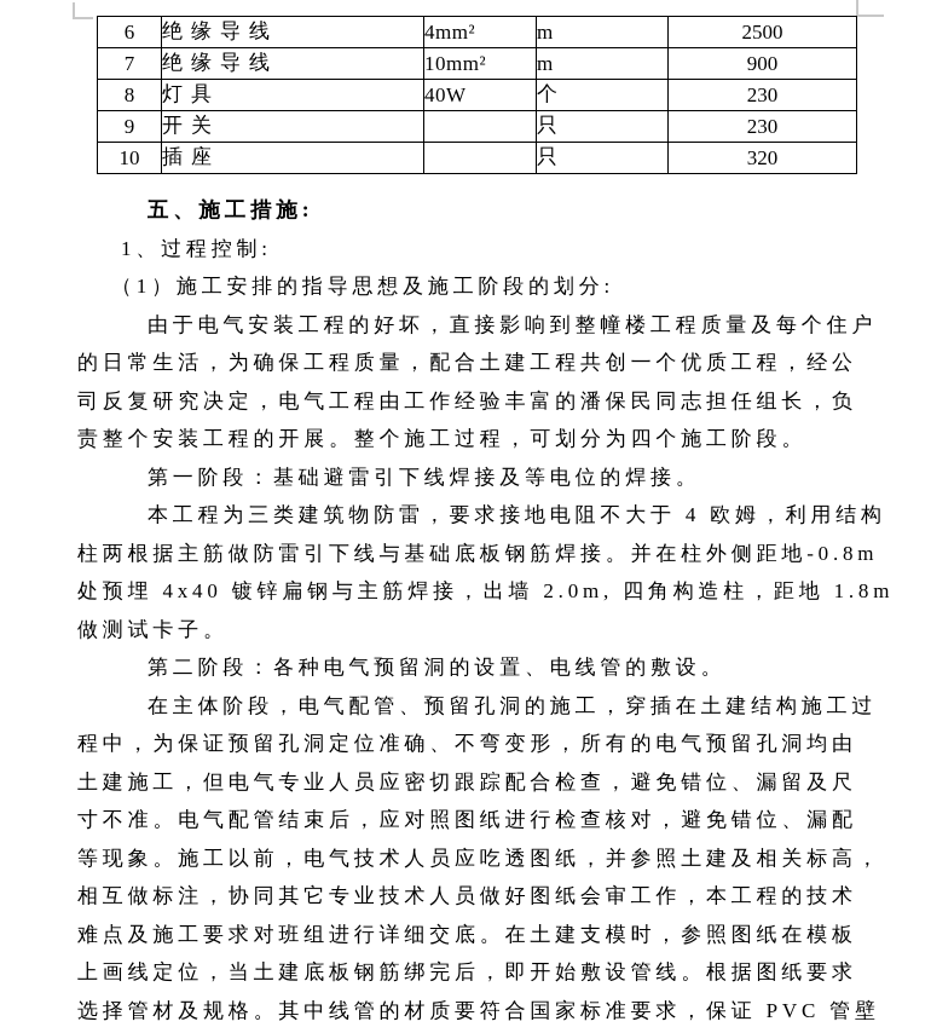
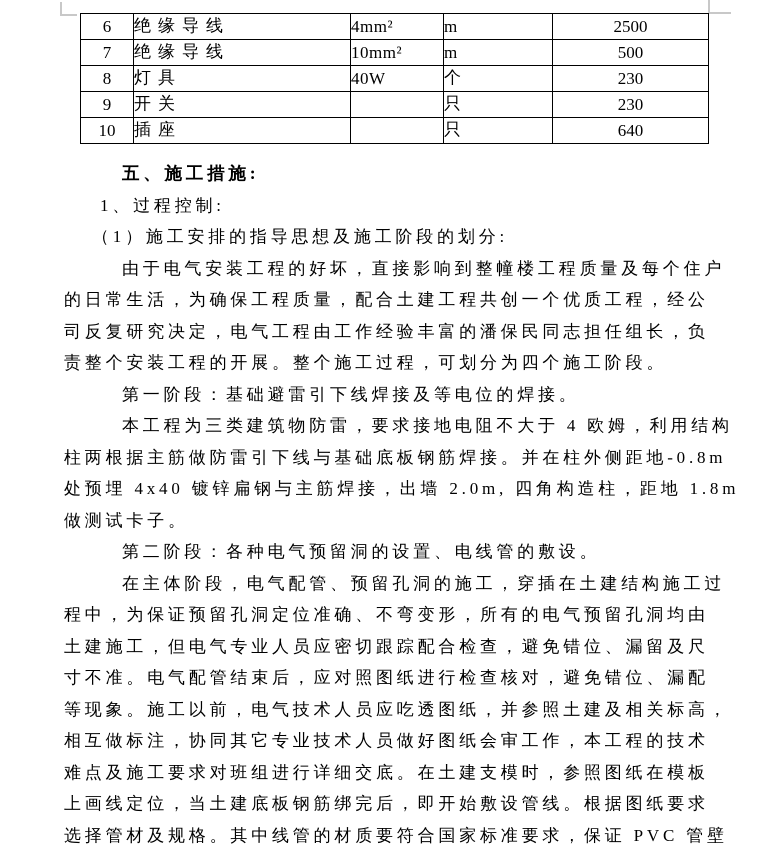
  6	绝缘导线	4mm²	m	2500
- 7	绝缘导线	10mm²	m	900
+ 7	绝缘导线	10mm²	m	500
  8	灯具	40W	个	230
  9	开关		只	230
- 10	插座		只	320
+ 10	插座		只	640
  五、施工措施:
  1、过程控制:
  （1）施工安排的指导思想及施工阶段的划分:
  由于电气安装工程的好坏，直接影响到整幢楼工程质量及每个住户
  的日常生活，为确保工程质量，配合土建工程共创一个优质工程，经公
  司反复研究决定，电气工程由工作经验丰富的潘保民同志担任组长，负
  责整个安装工程的开展。整个施工过程，可划分为四个施工阶段。
  第一阶段：基础避雷引下线焊接及等电位的焊接。
  本工程为三类建筑物防雷，要求接地电阻不大于 4 欧姆，利用结构
  柱两根据主筋做防雷引下线与基础底板钢筋焊接。并在柱外侧距地-0.8m
  处预埋 4x40 镀锌扁钢与主筋焊接，出墙 2.0m, 四角构造柱，距地 1.8m
  做测试卡子。
  第二阶段：各种电气预留洞的设置、电线管的敷设。
  在主体阶段，电气配管、预留孔洞的施工，穿插在土建结构施工过
  程中，为保证预留孔洞定位准确、不弯变形，所有的电气预留孔洞均由
  土建施工，但电气专业人员应密切跟踪配合检查，避免错位、漏留及尺
  寸不准。电气配管结束后，应对照图纸进行检查核对，避免错位、漏配
  等现象。施工以前，电气技术人员应吃透图纸，并参照土建及相关标高，
  相互做标注，协同其它专业技术人员做好图纸会审工作，本工程的技术
  难点及施工要求对班组进行详细交底。在土建支模时，参照图纸在模板
  上画线定位，当土建底板钢筋绑完后，即开始敷设管线。根据图纸要求
  选择管材及规格。其中线管的材质要符合国家标准要求，保证 PVC 管壁
